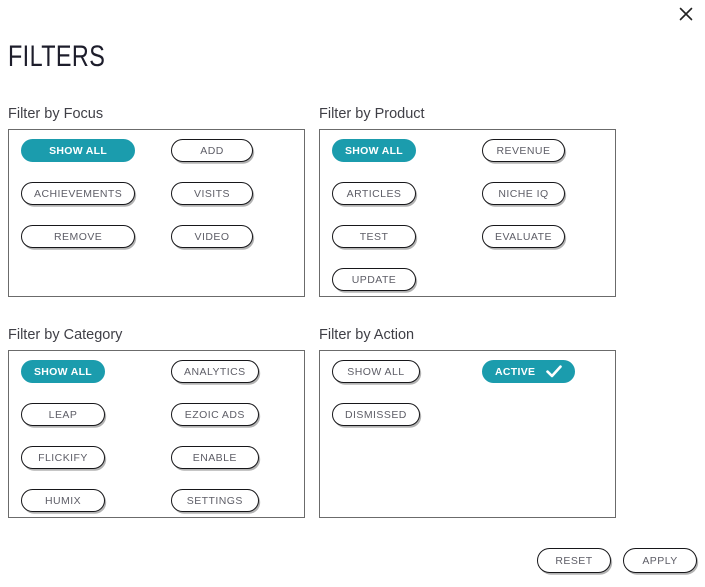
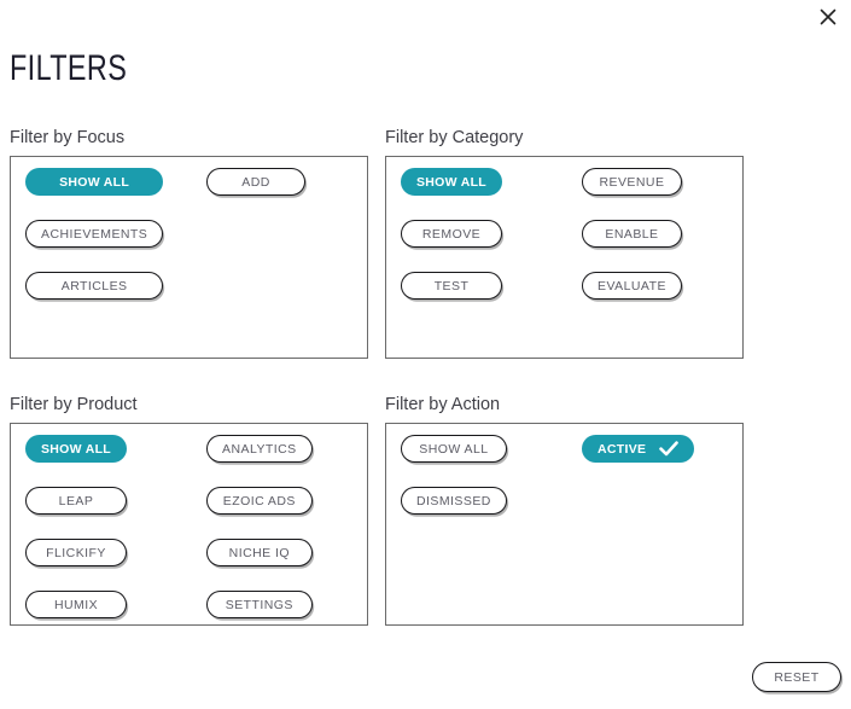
  FILTERS
  Filter by Focus
  SHOW ALL
  ACHIEVEMENTS
- REMOVE
+ ARTICLES
  ADD
- VISITS
- VIDEO
- Filter by Product
+ Filter by Category
  SHOW ALL
- ARTICLES
+ REMOVE
  TEST
- UPDATE
  REVENUE
- NICHE IQ
+ ENABLE
  EVALUATE
- Filter by Category
+ Filter by Product
  SHOW ALL
  LEAP
  FLICKIFY
  HUMIX
  ANALYTICS
  EZOIC ADS
- ENABLE
+ NICHE IQ
  SETTINGS
  Filter by Action
  SHOW ALL
  DISMISSED
  ACTIVE
  RESET
- APPLY
